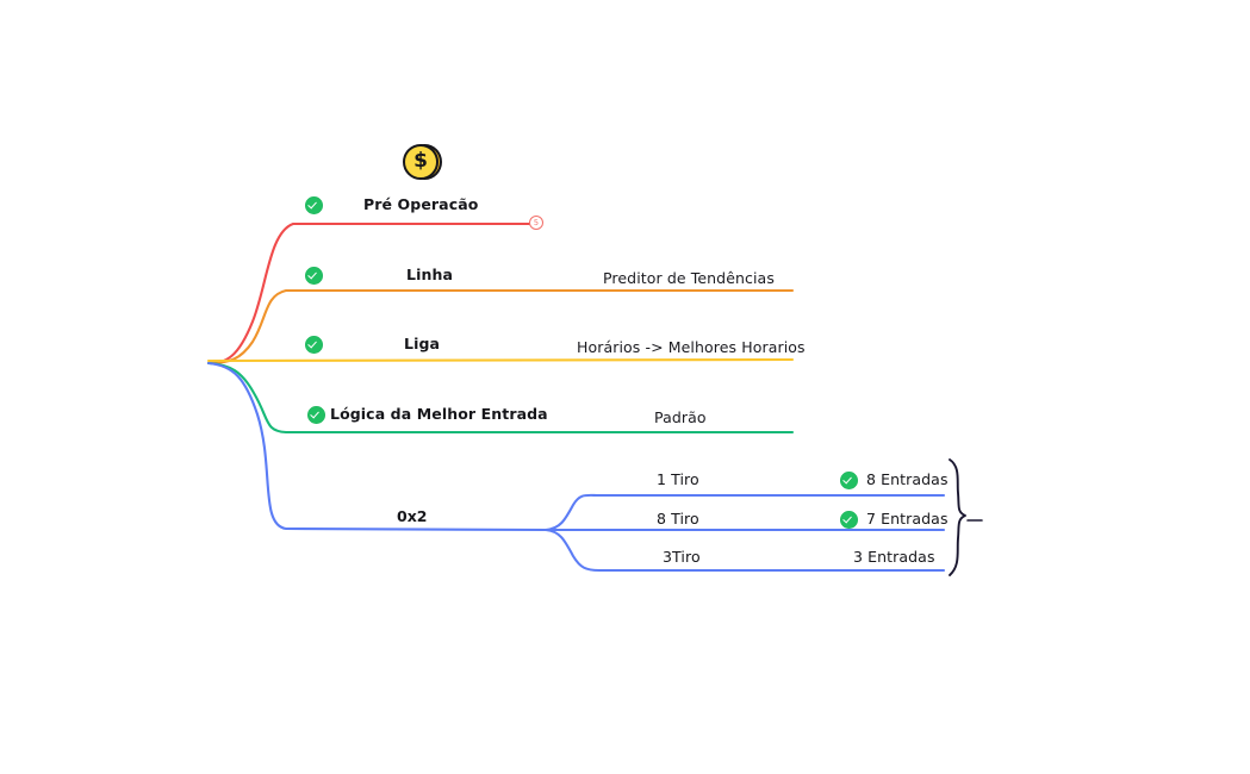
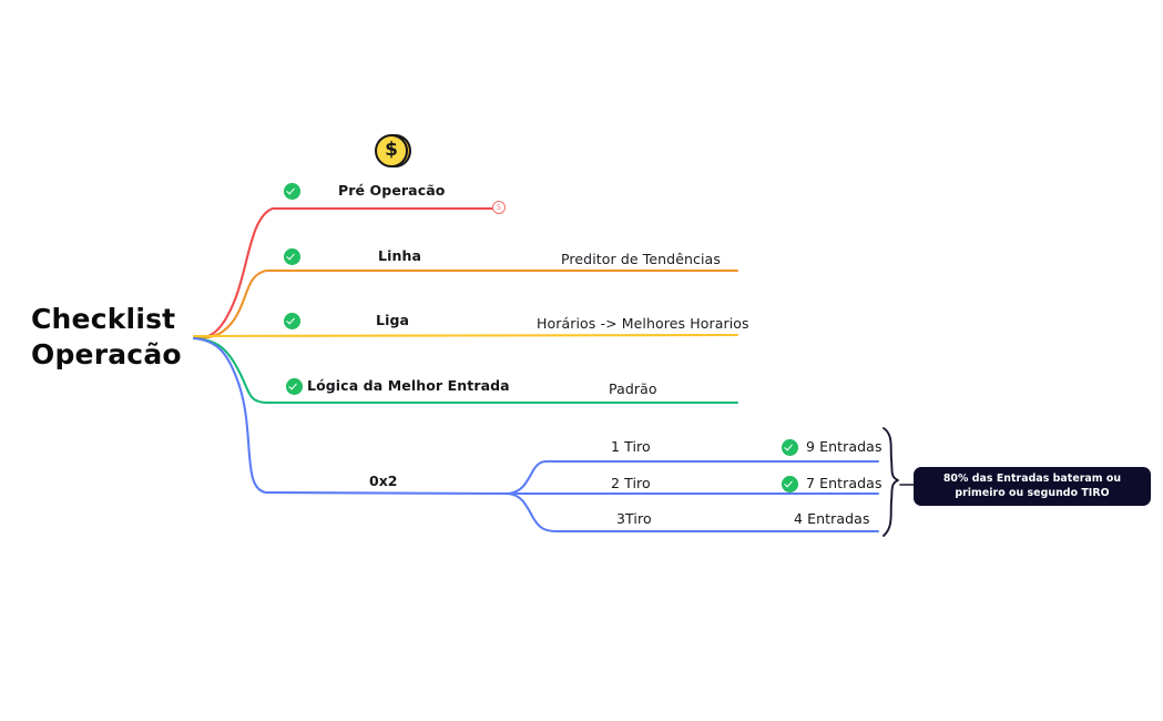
+ Checklist
+ Operacão
  $
  Pré Operacão
  5
  Linha
  Preditor de Tendências
  Liga
  Horários -> Melhores Horarios
  Lógica da Melhor Entrada
  Padrão
  0x2
  1 Tiro
- 8 Entradas
+ 9 Entradas
- 8 Tiro
+ 2 Tiro
  7 Entradas
  3Tiro
- 3 Entradas
+ 4 Entradas
+ 80% das Entradas bateram ou primeiro ou segundo TIRO
